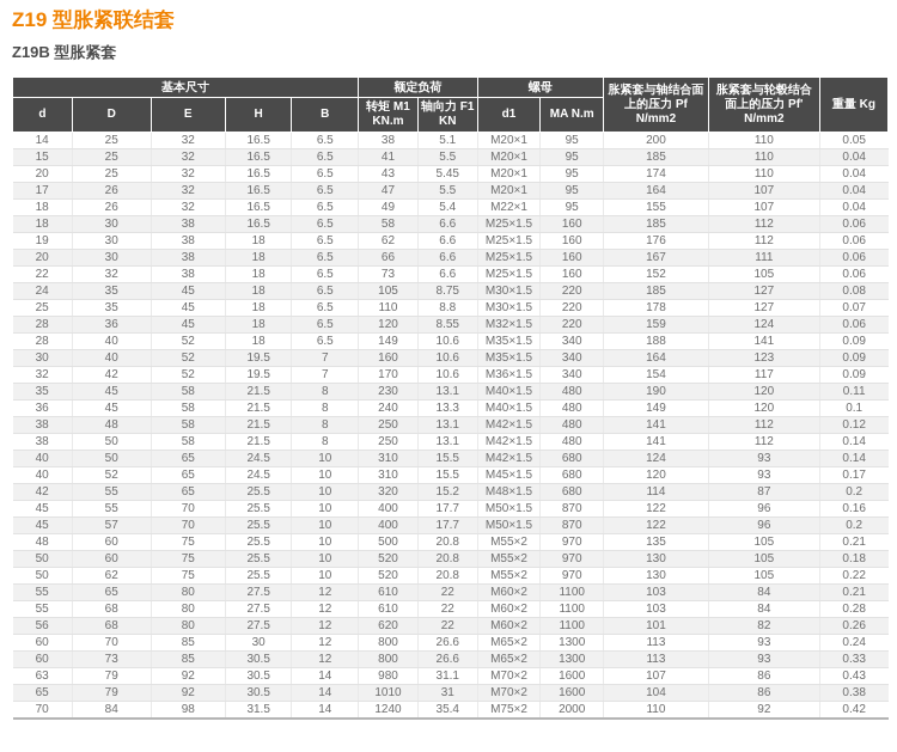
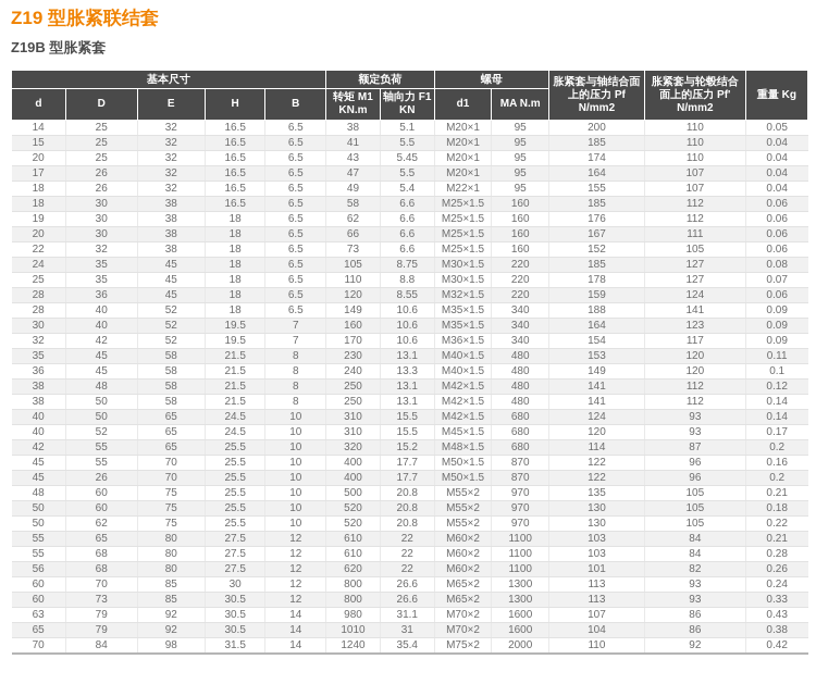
  Z19 型胀紧联结套
  Z19B 型胀紧套
  基本尺寸	额定负荷	螺母	胀紧套与轴结合面上的压力 Pf N/mm2	胀紧套与轮毂结合面上的压力 Pf' N/mm2	重量 Kg
  d	D	E	H	B	转矩 M1 KN.m	轴向力 F1 KN	d1	MA N.m
  14	25	32	16.5	6.5	38	5.1	M20×1	95	200	110	0.05
  15	25	32	16.5	6.5	41	5.5	M20×1	95	185	110	0.04
  20	25	32	16.5	6.5	43	5.45	M20×1	95	174	110	0.04
  17	26	32	16.5	6.5	47	5.5	M20×1	95	164	107	0.04
  18	26	32	16.5	6.5	49	5.4	M22×1	95	155	107	0.04
  18	30	38	16.5	6.5	58	6.6	M25×1.5	160	185	112	0.06
  19	30	38	18	6.5	62	6.6	M25×1.5	160	176	112	0.06
  20	30	38	18	6.5	66	6.6	M25×1.5	160	167	111	0.06
  22	32	38	18	6.5	73	6.6	M25×1.5	160	152	105	0.06
  24	35	45	18	6.5	105	8.75	M30×1.5	220	185	127	0.08
  25	35	45	18	6.5	110	8.8	M30×1.5	220	178	127	0.07
  28	36	45	18	6.5	120	8.55	M32×1.5	220	159	124	0.06
  28	40	52	18	6.5	149	10.6	M35×1.5	340	188	141	0.09
  30	40	52	19.5	7	160	10.6	M35×1.5	340	164	123	0.09
  32	42	52	19.5	7	170	10.6	M36×1.5	340	154	117	0.09
- 35	45	58	21.5	8	230	13.1	M40×1.5	480	190	120	0.11
+ 35	45	58	21.5	8	230	13.1	M40×1.5	480	153	120	0.11
  36	45	58	21.5	8	240	13.3	M40×1.5	480	149	120	0.1
  38	48	58	21.5	8	250	13.1	M42×1.5	480	141	112	0.12
  38	50	58	21.5	8	250	13.1	M42×1.5	480	141	112	0.14
  40	50	65	24.5	10	310	15.5	M42×1.5	680	124	93	0.14
  40	52	65	24.5	10	310	15.5	M45×1.5	680	120	93	0.17
  42	55	65	25.5	10	320	15.2	M48×1.5	680	114	87	0.2
  45	55	70	25.5	10	400	17.7	M50×1.5	870	122	96	0.16
- 45	57	70	25.5	10	400	17.7	M50×1.5	870	122	96	0.2
+ 45	26	70	25.5	10	400	17.7	M50×1.5	870	122	96	0.2
  48	60	75	25.5	10	500	20.8	M55×2	970	135	105	0.21
  50	60	75	25.5	10	520	20.8	M55×2	970	130	105	0.18
  50	62	75	25.5	10	520	20.8	M55×2	970	130	105	0.22
  55	65	80	27.5	12	610	22	M60×2	1100	103	84	0.21
  55	68	80	27.5	12	610	22	M60×2	1100	103	84	0.28
  56	68	80	27.5	12	620	22	M60×2	1100	101	82	0.26
  60	70	85	30	12	800	26.6	M65×2	1300	113	93	0.24
  60	73	85	30.5	12	800	26.6	M65×2	1300	113	93	0.33
  63	79	92	30.5	14	980	31.1	M70×2	1600	107	86	0.43
  65	79	92	30.5	14	1010	31	M70×2	1600	104	86	0.38
  70	84	98	31.5	14	1240	35.4	M75×2	2000	110	92	0.42
